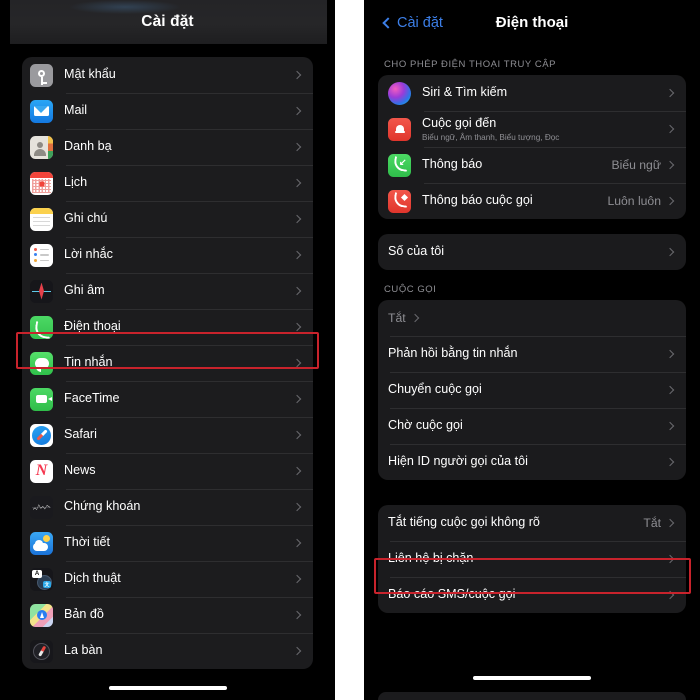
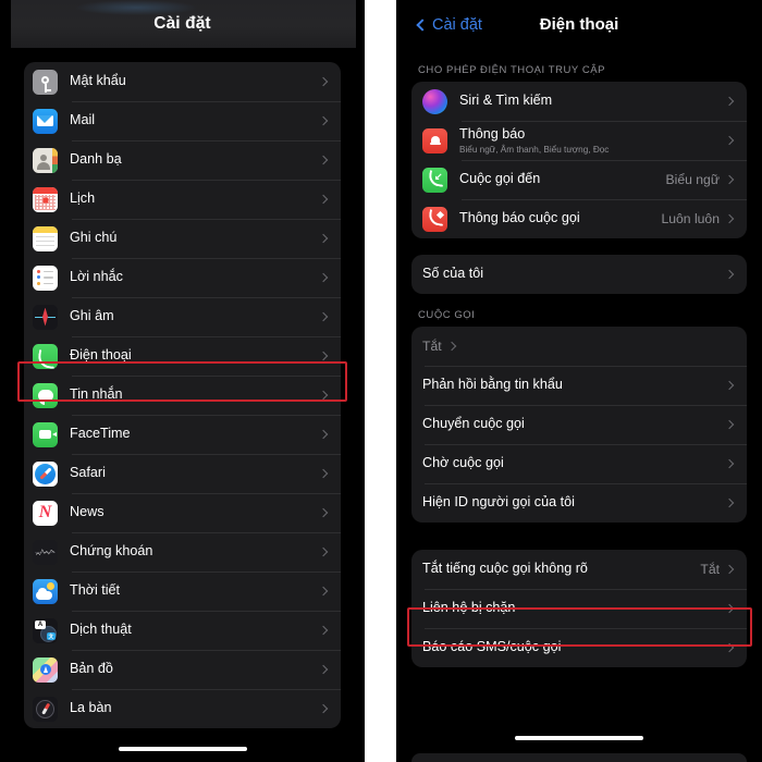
  Cài đặt
  Mật khẩu
  Mail
  Danh bạ
  Lịch
  Ghi chú
  Lời nhắc
  Ghi âm
  Điện thoại
  Tin nhắn
  FaceTime
  Safari
  N
  News
  Chứng khoán
  Thời tiết
  Dịch thuật
  Bản đồ
  La bàn
  Cài đặt
  Điện thoại
  CHO PHÉP ĐIỆN THOẠI TRUY CẬP
  Siri & Tìm kiếm
- Cuộc gọi đến
+ Thông báo
  Biểu ngữ, Âm thanh, Biểu tượng, Đọc
  ↙
- Thông báo
+ Cuộc gọi đến
  Biểu ngữ
  Thông báo cuộc gọi
  Luôn luôn
  Số của tôi
  CUỘC GỌI
  Tắt
- Phản hồi bằng tin nhắn
+ Phản hồi bằng tin khẩu
  Chuyển cuộc gọi
  Chờ cuộc gọi
  Hiện ID người gọi của tôi
  Tắt tiếng cuộc gọi không rõ
  Tắt
  Liên hệ bị chặn
  Báo cáo SMS/cuộc gọi
